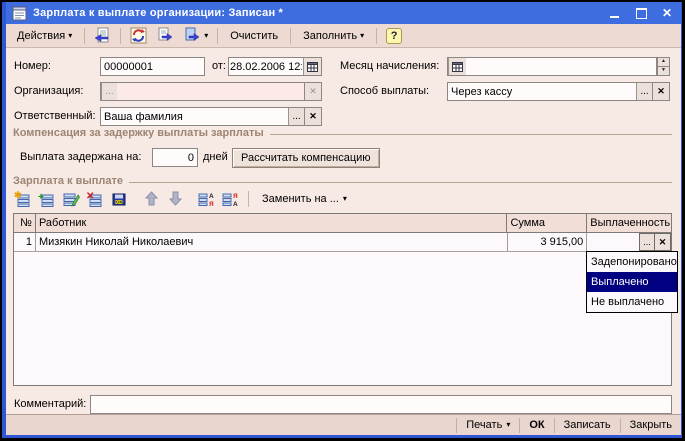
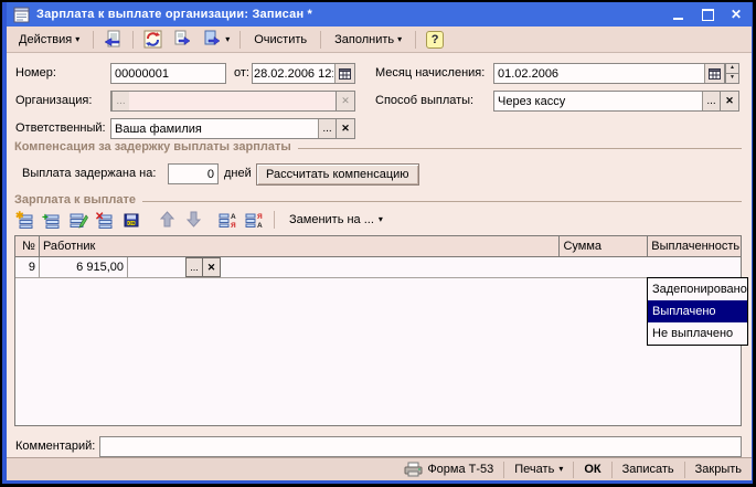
  Зарплата к выплате организации: Записан *
  ✕
  Действия
  ▾
  ▾
  Очистить
  Заполнить
  ▾
  ?
  Номер:
  00000001
  от:
  28.02.2006 12:
  Месяц начисления:
+ 01.02.2006
  Организация:
  ...
  ✕
  Способ выплаты:
  Через кассу
  ...
  ✕
  Ответственный:
  Ваша фамилия
  ...
  ✕
  Компенсация за задержку выплаты зарплаты
  Выплата задержана на:
  0
  дней
  Рассчитать компенсацию
  Зарплата к выплате
  ✱
  +
  ✕
  Заменить на ...
  ▾
  №
  Работник
  Сумма
  Выплаченность
- 1
+ 9
- Мизякин Николай Николаевич
- 3 915,00
+ 6 915,00
  ...
  ✕
  Задепонировано
  Выплачено
  Не выплачено
  Комментарий:
+ Форма Т-53
  Печать
  ▾
  ОК
  Записать
  Закрыть
